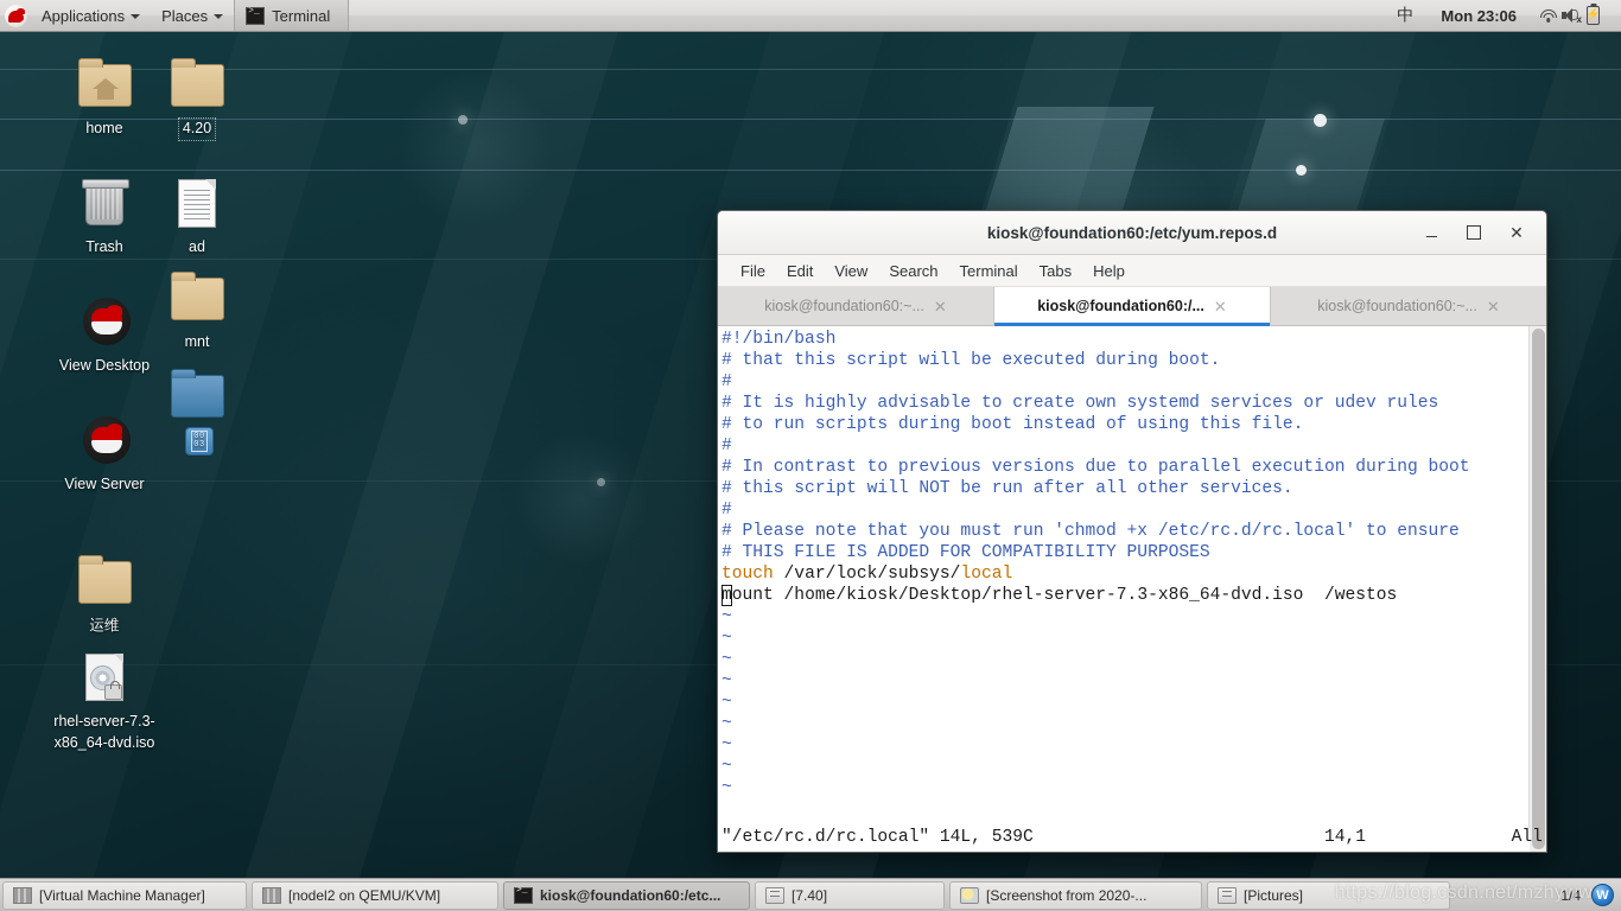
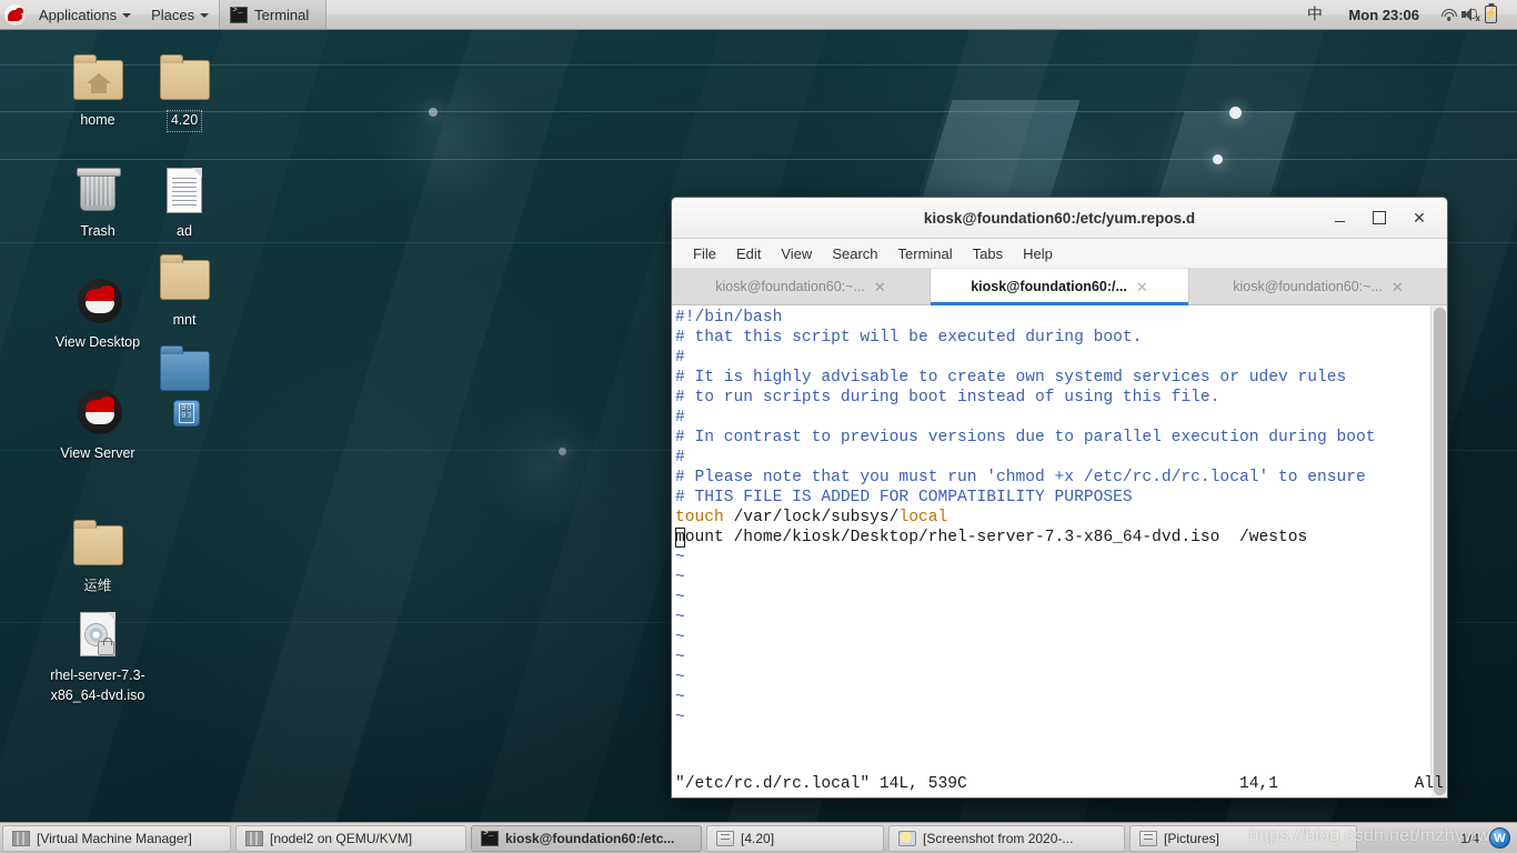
  Applications
  Places
  Terminal
  中
  Mon 23:06
  x
  ⚡
  home
  4.20
  Trash
  ad
  View Desktop
  mnt
  00
  03
  View Server
  运维
  rhel-server-7.3-x86_64-dvd.iso
  kiosk@foundation60:/etc/yum.repos.d
  ✕
  File
  Edit
  View
  Search
  Terminal
  Tabs
  Help
  kiosk@foundation60:~...
  ✕
  kiosk@foundation60:/...
  ✕
  kiosk@foundation60:~...
  ✕
  #!/bin/bash
  # that this script will be executed during boot.
  #
  # It is highly advisable to create own systemd services or udev rules
  # to run scripts during boot instead of using this file.
  #
  # In contrast to previous versions due to parallel execution during boot
- # this script will NOT be run after all other services.
  #
  # Please note that you must run 'chmod +x /etc/rc.d/rc.local' to ensure
  # THIS FILE IS ADDED FOR COMPATIBILITY PURPOSES
  touch /var/lock/subsys/local
  mount /home/kiosk/Desktop/rhel-server-7.3-x86_64-dvd.iso /westos
  ~
  ~
  ~
  ~
  ~
  ~
  ~
  ~
  ~
  "/etc/rc.d/rc.local" 14L, 539C 14,1 All
  [Virtual Machine Manager]
  [nodel2 on QEMU/KVM]
  kiosk@foundation60:/etc...
- [7.40]
+ [4.20]
  [Screenshot from 2020-...
  [Pictures]
  1/4
  W
  https://blog.csdn.net/mzhyww
